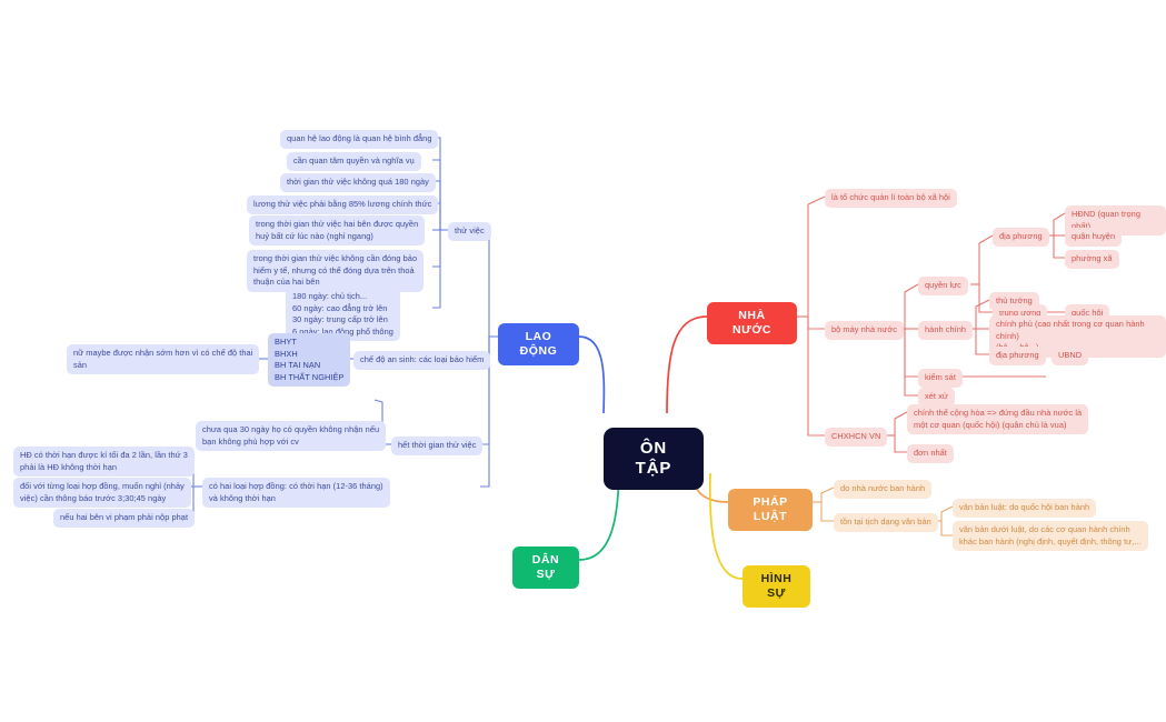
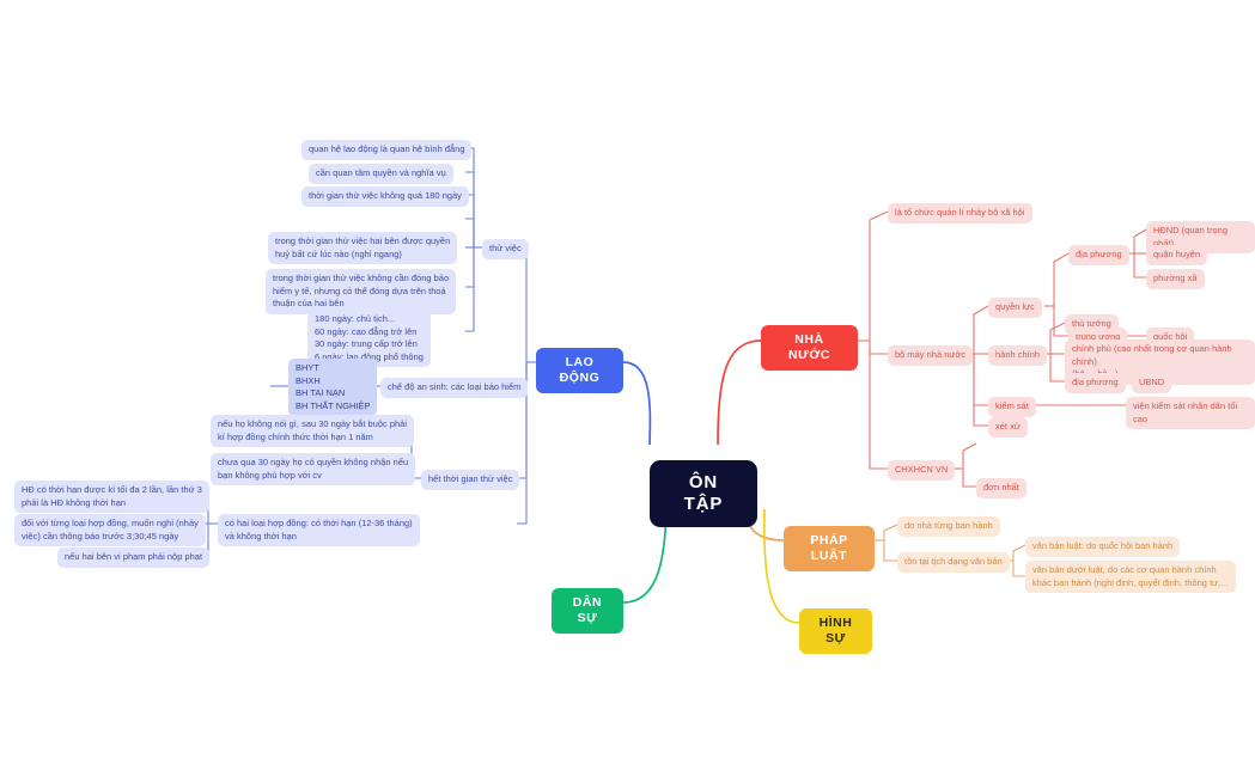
  ÔN TẬP
  NHÀ NƯỚC
  PHÁP LUẬT
  HÌNH SỰ
  DÂN SỰ
  LAO ĐỘNG
- là tổ chức quản lí toàn bộ xã hội
+ là tổ chức quản lí nhảy bộ xã hội
  bộ máy nhà nước
  quyền lực
  địa phương
  HĐND (quan trọng nhất)
  quận huyện
  phường xã
  trung ương
  quốc hội
  hành chính
  thủ tướng
  chính phủ (cao nhất trong cơ quan hành chính)
  địa phương
  UBND
  kiểm sát
+ viện kiểm sát nhân dân tối cao
  xét xử
  CHXHCN VN
- chính thể cộng hòa => đứng đầu nhà nước là
- một cơ quan (quốc hội) (quân chủ là vua)
  đơn nhất
- do nhà nước ban hành
+ do nhà từng ban hành
  tồn tại tịch dạng văn bản
  văn bản luật: do quốc hội ban hành
  văn bản dưới luật, do các cơ quan hành chính
  khác ban hành (nghị định, quyết định, thông tư,...
  thử việc
  quan hệ lao động là quan hệ bình đẳng
  cần quan tâm quyền và nghĩa vụ
  thời gian thử việc không quá 180 ngày
- lương thử việc phải bằng 85% lương chính thức
  trong thời gian thử việc hai bên được quyền
  huỷ bất cứ lúc nào (nghỉ ngang)
  trong thời gian thử việc không cần đóng bảo
  hiểm y tế, nhưng có thể đóng dựa trên thoả
  thuận của hai bên
  180 ngày: chủ tịch...
  60 ngày: cao đẳng trở lên
  30 ngày: trung cấp trở lên
  6 ngày: lao động phổ thông
  chế độ an sinh: các loại bảo hiểm
  BHYT
  BHXH
  BH TAI NẠN
  BH THẤT NGHIỆP
- nữ maybe được nhận sớm hơn vì có chế độ thai
- sản
  hết thời gian thử việc
+ nếu họ không nói gì, sau 30 ngày bắt buộc phải
+ kí hợp đồng chính thức thời hạn 1 năm
  chưa qua 30 ngày họ có quyền không nhận nếu
  bạn không phù hợp với cv
  có hai loại hợp đồng: có thời hạn (12-36 tháng)
  và không thời hạn
  HĐ có thời hạn được kí tối đa 2 lần, lần thứ 3
  phải là HĐ không thời hạn
  đối với từng loại hợp đồng, muốn nghỉ (nhảy
  việc) cần thông báo trước 3;30;45 ngày
  nếu hai bên vi phạm phải nộp phạt
